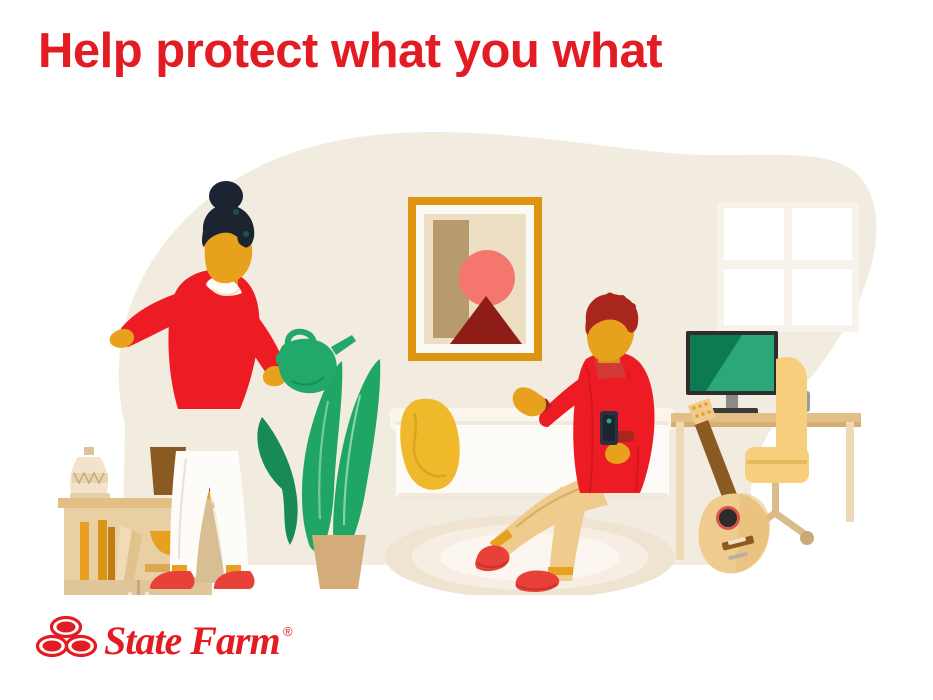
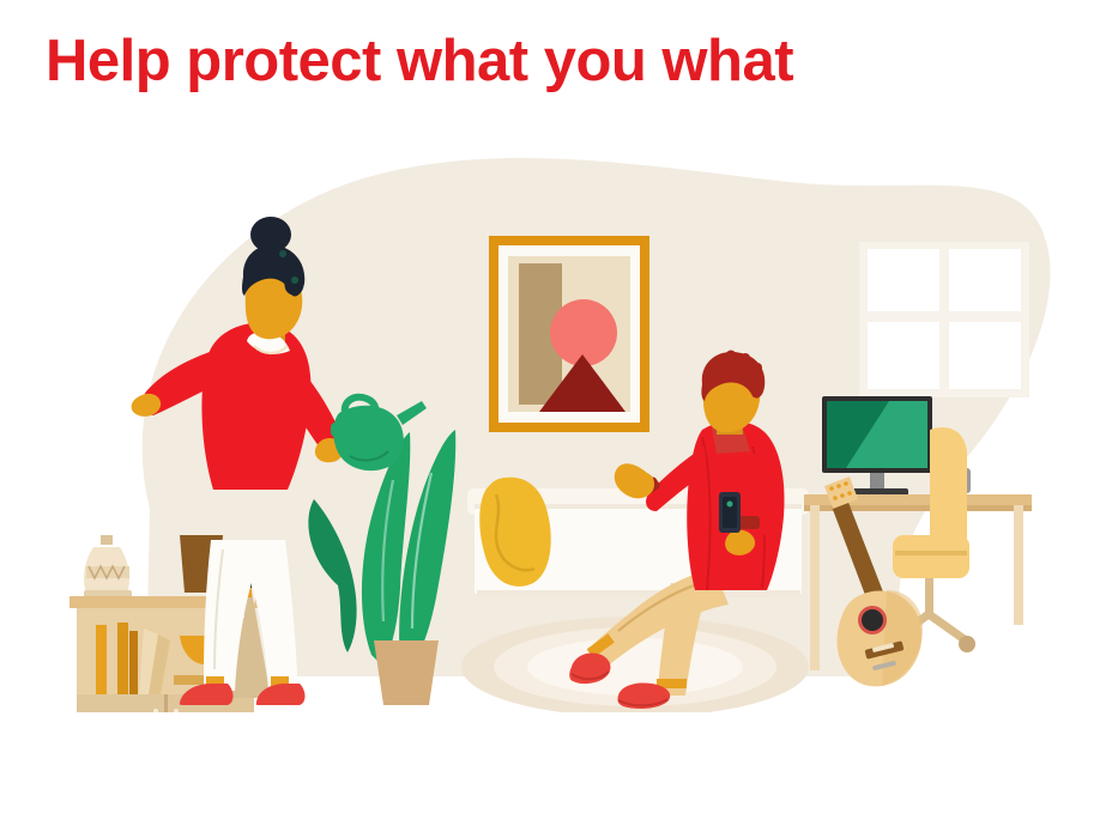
  Help protect what you what
- State Farm
- ®
